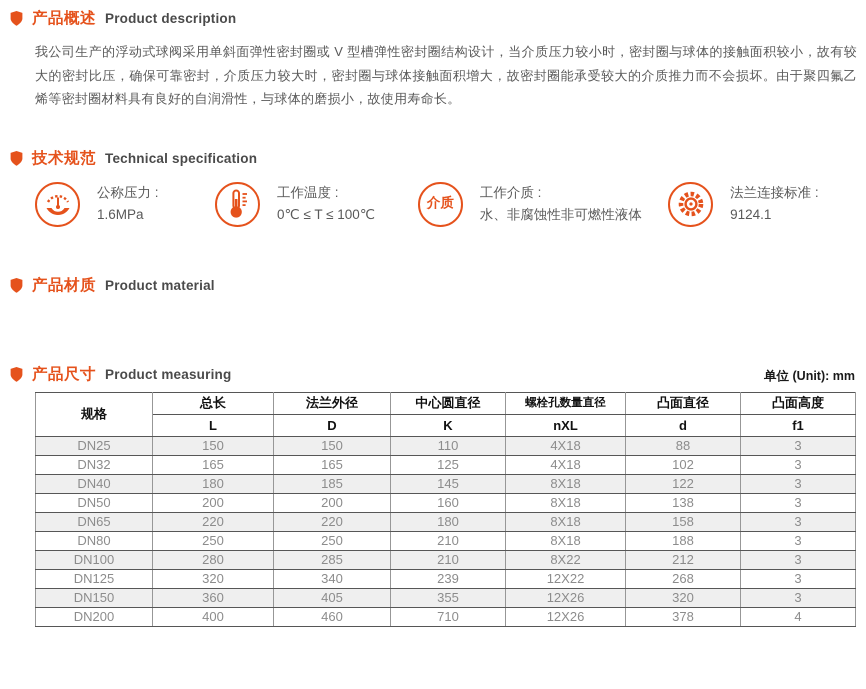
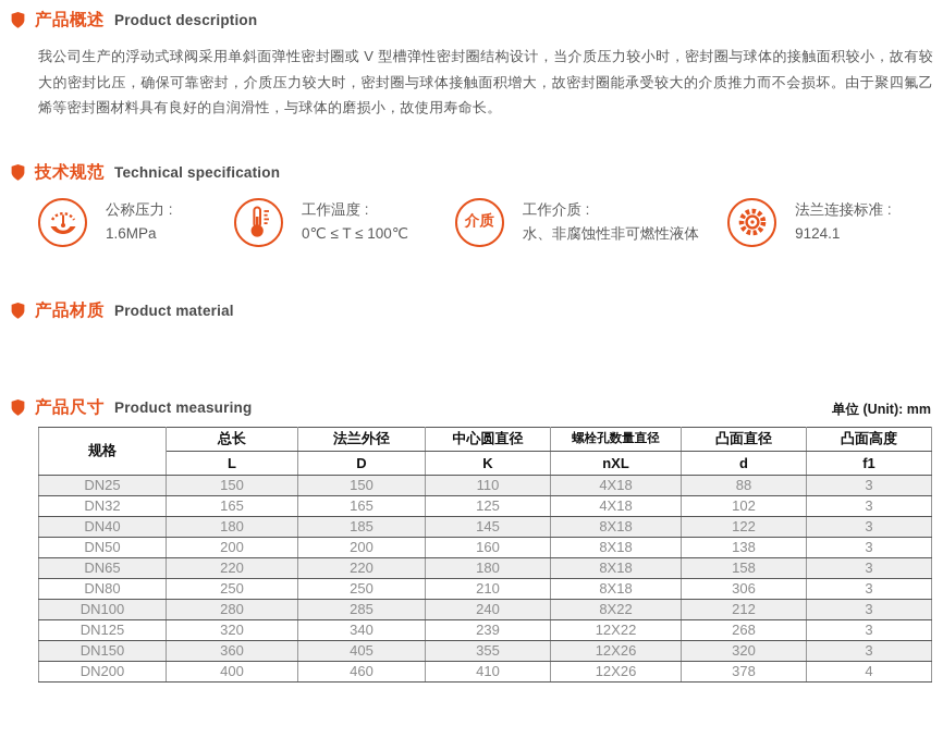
  产品概述
  Product description
  我公司生产的浮动式球阀采用单斜面弹性密封圈或 V 型槽弹性密封圈结构设计，当介质压力较小时，密封圈与球体的接触面积较小，故有较大的密封比压，确保可靠密封，介质压力较大时，密封圈与球体接触面积增大，故密封圈能承受较大的介质推力而不会损坏。由于聚四氟乙烯等密封圈材料具有良好的自润滑性，与球体的磨损小，故使用寿命长。
  技术规范
  Technical specification
  公称压力 :
  1.6MPa
  工作温度 :
  0℃ ≤ T ≤ 100℃
  介质
  工作介质 :
  水、非腐蚀性非可燃性液体
  法兰连接标准 :
  9124.1
  产品材质
  Product material
  产品尺寸
  Product measuring
  单位 (Unit): mm
  规格	总长	法兰外径	中心圆直径	螺栓孔数量直径	凸面直径	凸面高度
  L	D	K	nXL	d	f1
  DN25	150	150	110	4X18	88	3
  DN32	165	165	125	4X18	102	3
  DN40	180	185	145	8X18	122	3
  DN50	200	200	160	8X18	138	3
  DN65	220	220	180	8X18	158	3
- DN80	250	250	210	8X18	188	3
+ DN80	250	250	210	8X18	306	3
- DN100	280	285	210	8X22	212	3
+ DN100	280	285	240	8X22	212	3
  DN125	320	340	239	12X22	268	3
  DN150	360	405	355	12X26	320	3
- DN200	400	460	710	12X26	378	4
+ DN200	400	460	410	12X26	378	4
